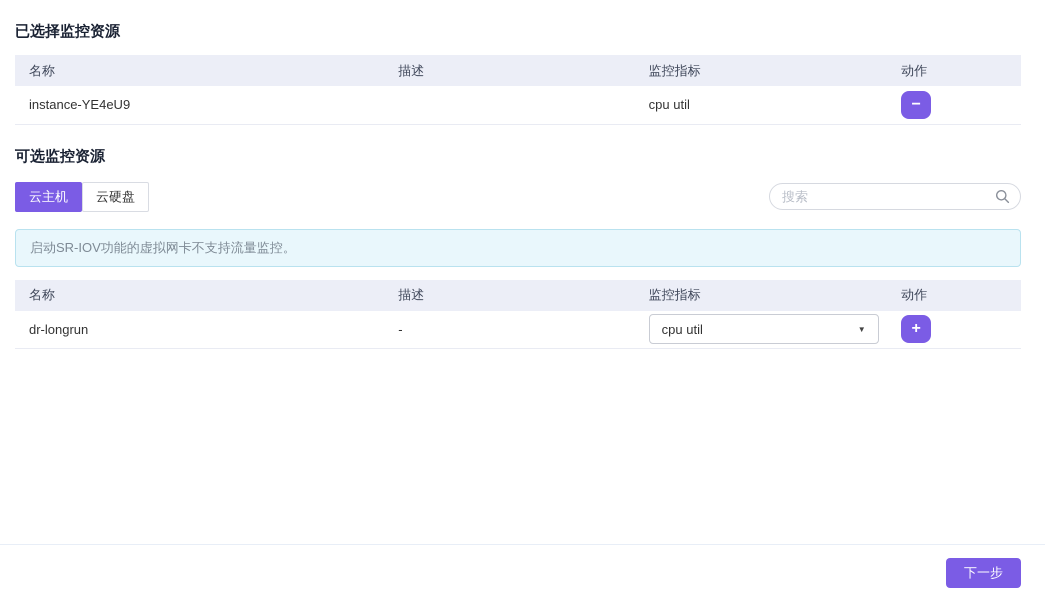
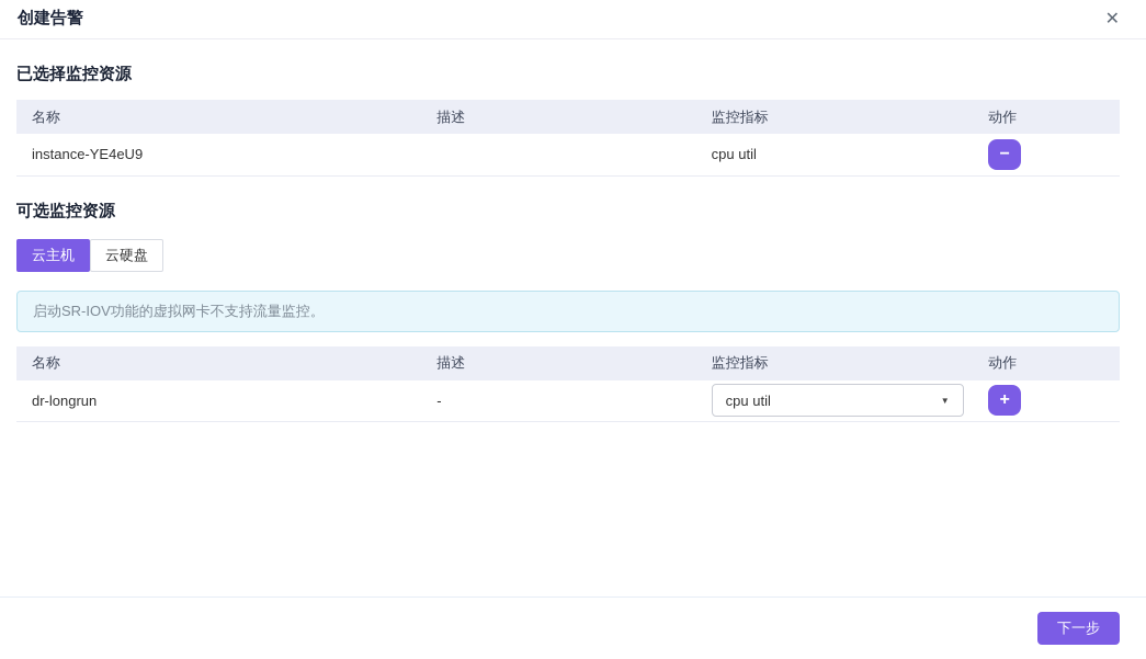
+ 创建告警
+ ✕
  已选择监控资源
  名称	描述	监控指标	动作
  instance-YE4eU9		cpu util	−
  可选监控资源
  云主机
  云硬盘
- 搜索
  启动SR-IOV功能的虚拟网卡不支持流量监控。
  名称	描述	监控指标	动作
  dr-longrun	-	cpu util ▼	+
  下一步
